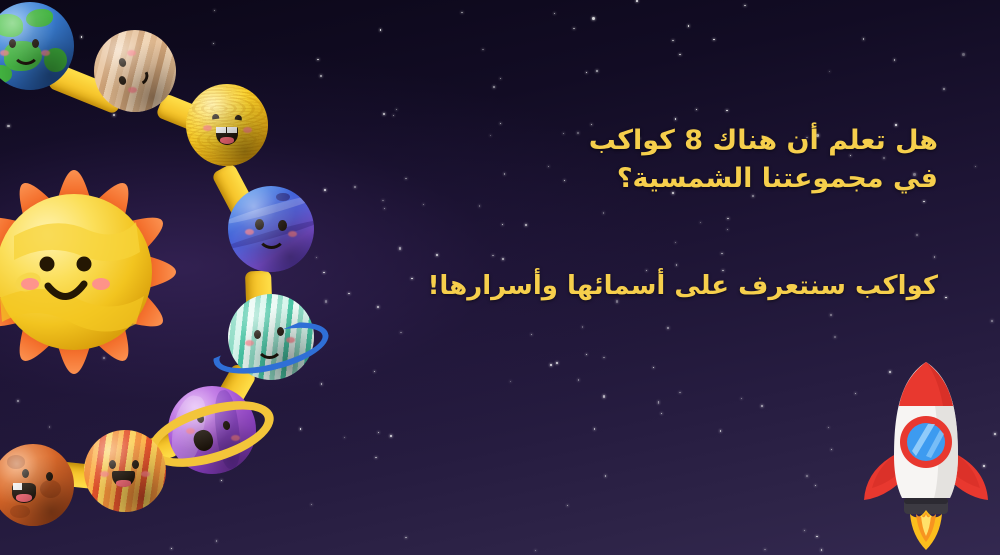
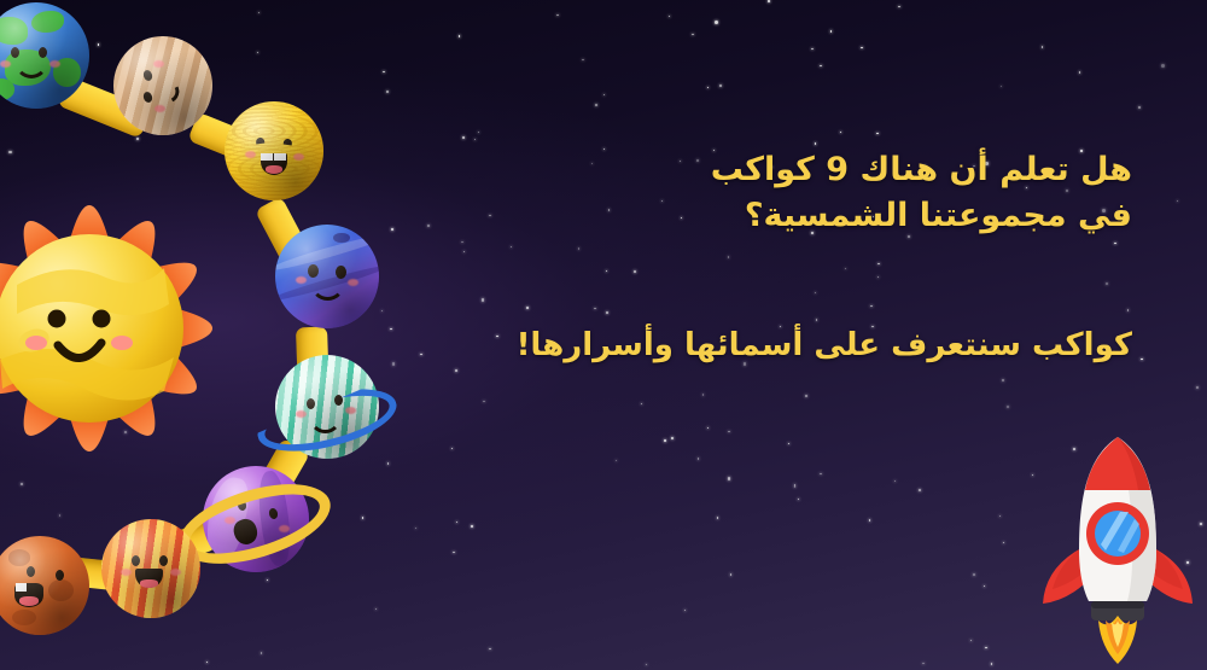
- هل تعلم أن هناك 8 كواكب
+ هل تعلم أن هناك 9 كواكب
  في مجموعتنا الشمسية؟
  كواكب سنتعرف على أسمائها وأسرارها!
